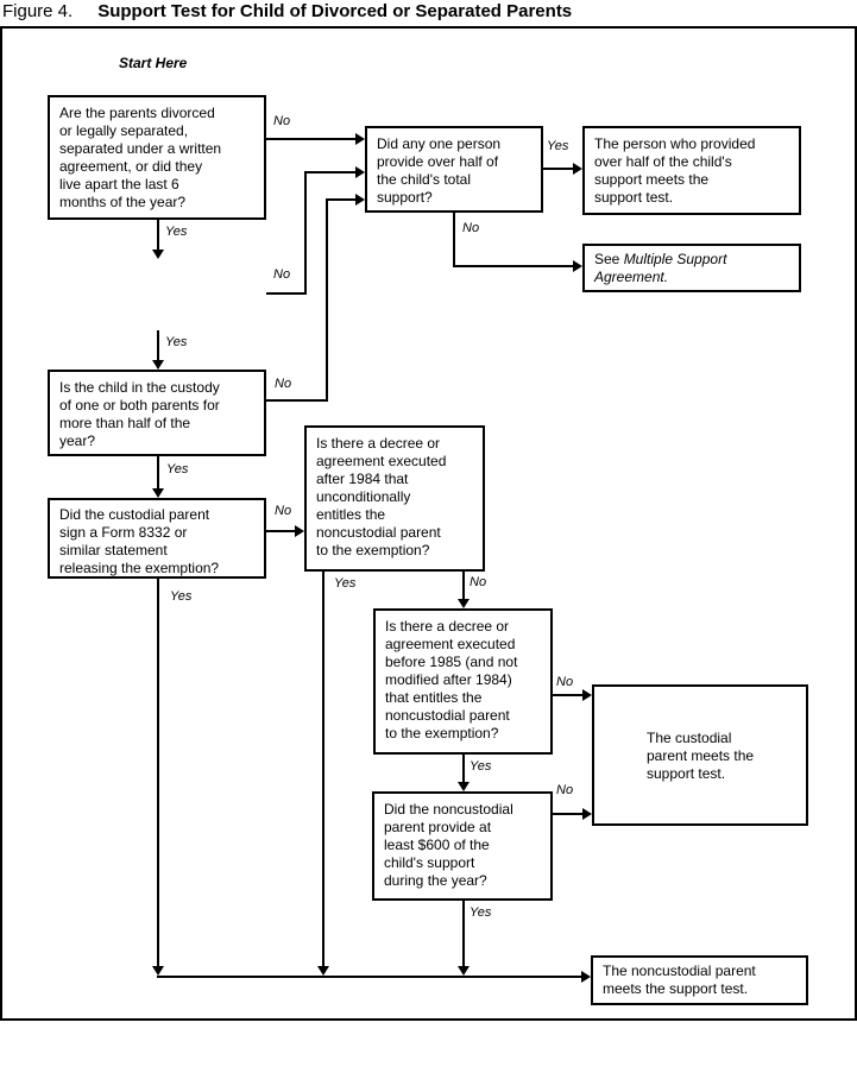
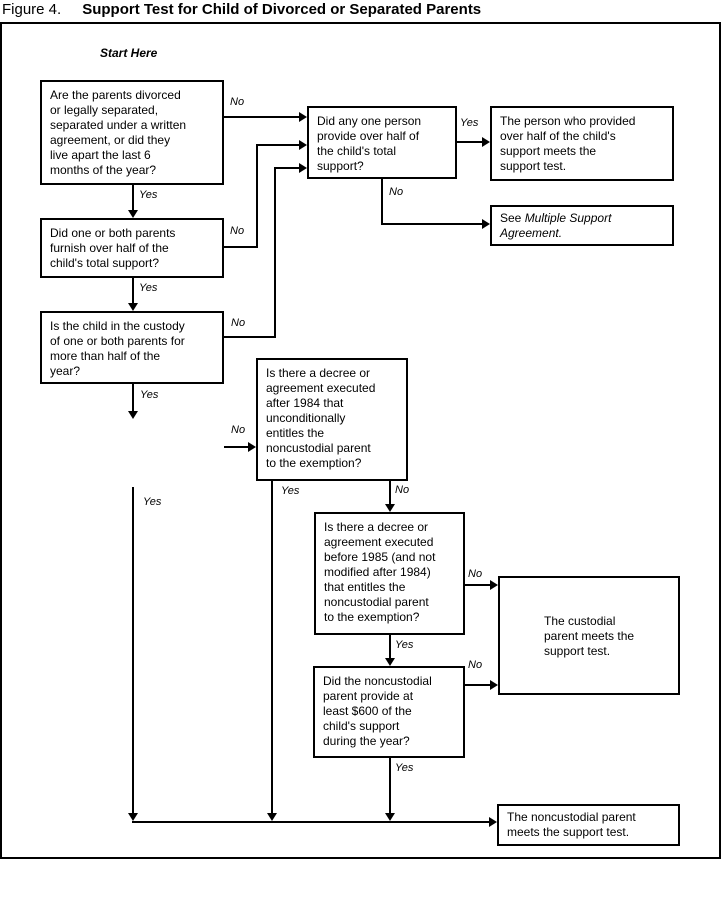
  Figure 4. Support Test for Child of Divorced or Separated Parents
  Start Here
  Are the parents divorced
  or legally separated,
  separated under a written
  agreement, or did they
  live apart the last 6
  months of the year?
+ Did one or both parents
+ furnish over half of the
+ child's total support?
  Is the child in the custody
  of one or both parents for
  more than half of the
  year?
- Did the custodial parent
- sign a Form 8332 or
- similar statement
- releasing the exemption?
  Did any one person
  provide over half of
  the child's total
  support?
  The person who provided
  over half of the child's
  support meets the
  support test.
  See Multiple Support
  Agreement.
  Is there a decree or
  agreement executed
  after 1984 that
  unconditionally
  entitles the
  noncustodial parent
  to the exemption?
  Is there a decree or
  agreement executed
  before 1985 (and not
  modified after 1984)
  that entitles the
  noncustodial parent
  to the exemption?
  Did the noncustodial
  parent provide at
  least $600 of the
  child's support
  during the year?
  The custodial
  parent meets the
  support test.
  The noncustodial parent
  meets the support test.
  Yes
  Yes
  Yes
  Yes
  No
  No
  No
  Yes
  No
  No
  Yes
  No
  No
  Yes
  No
  Yes
